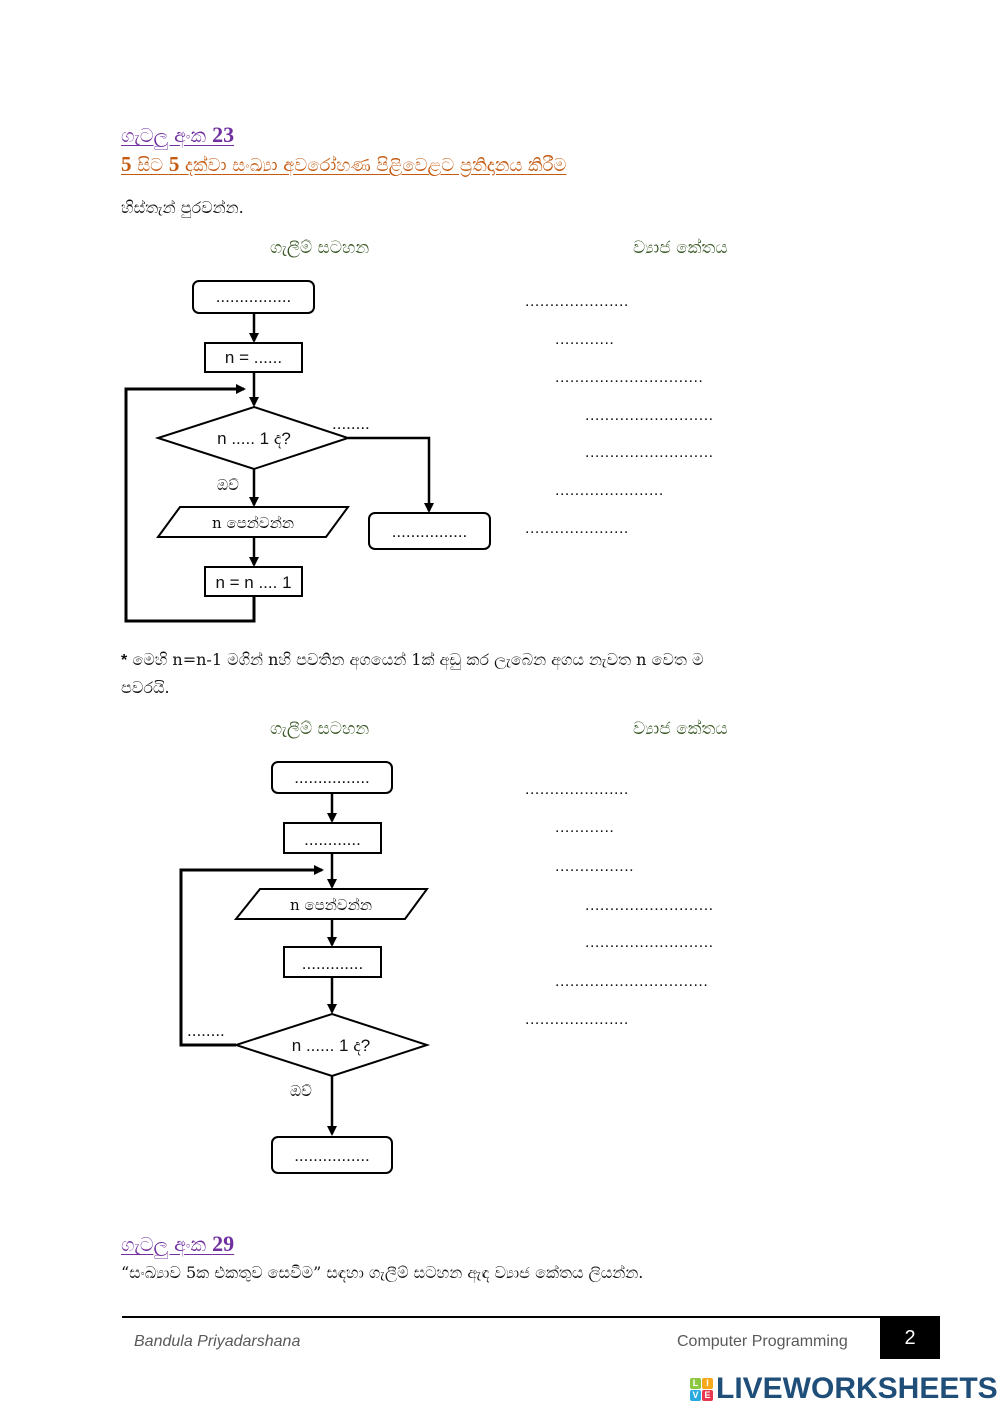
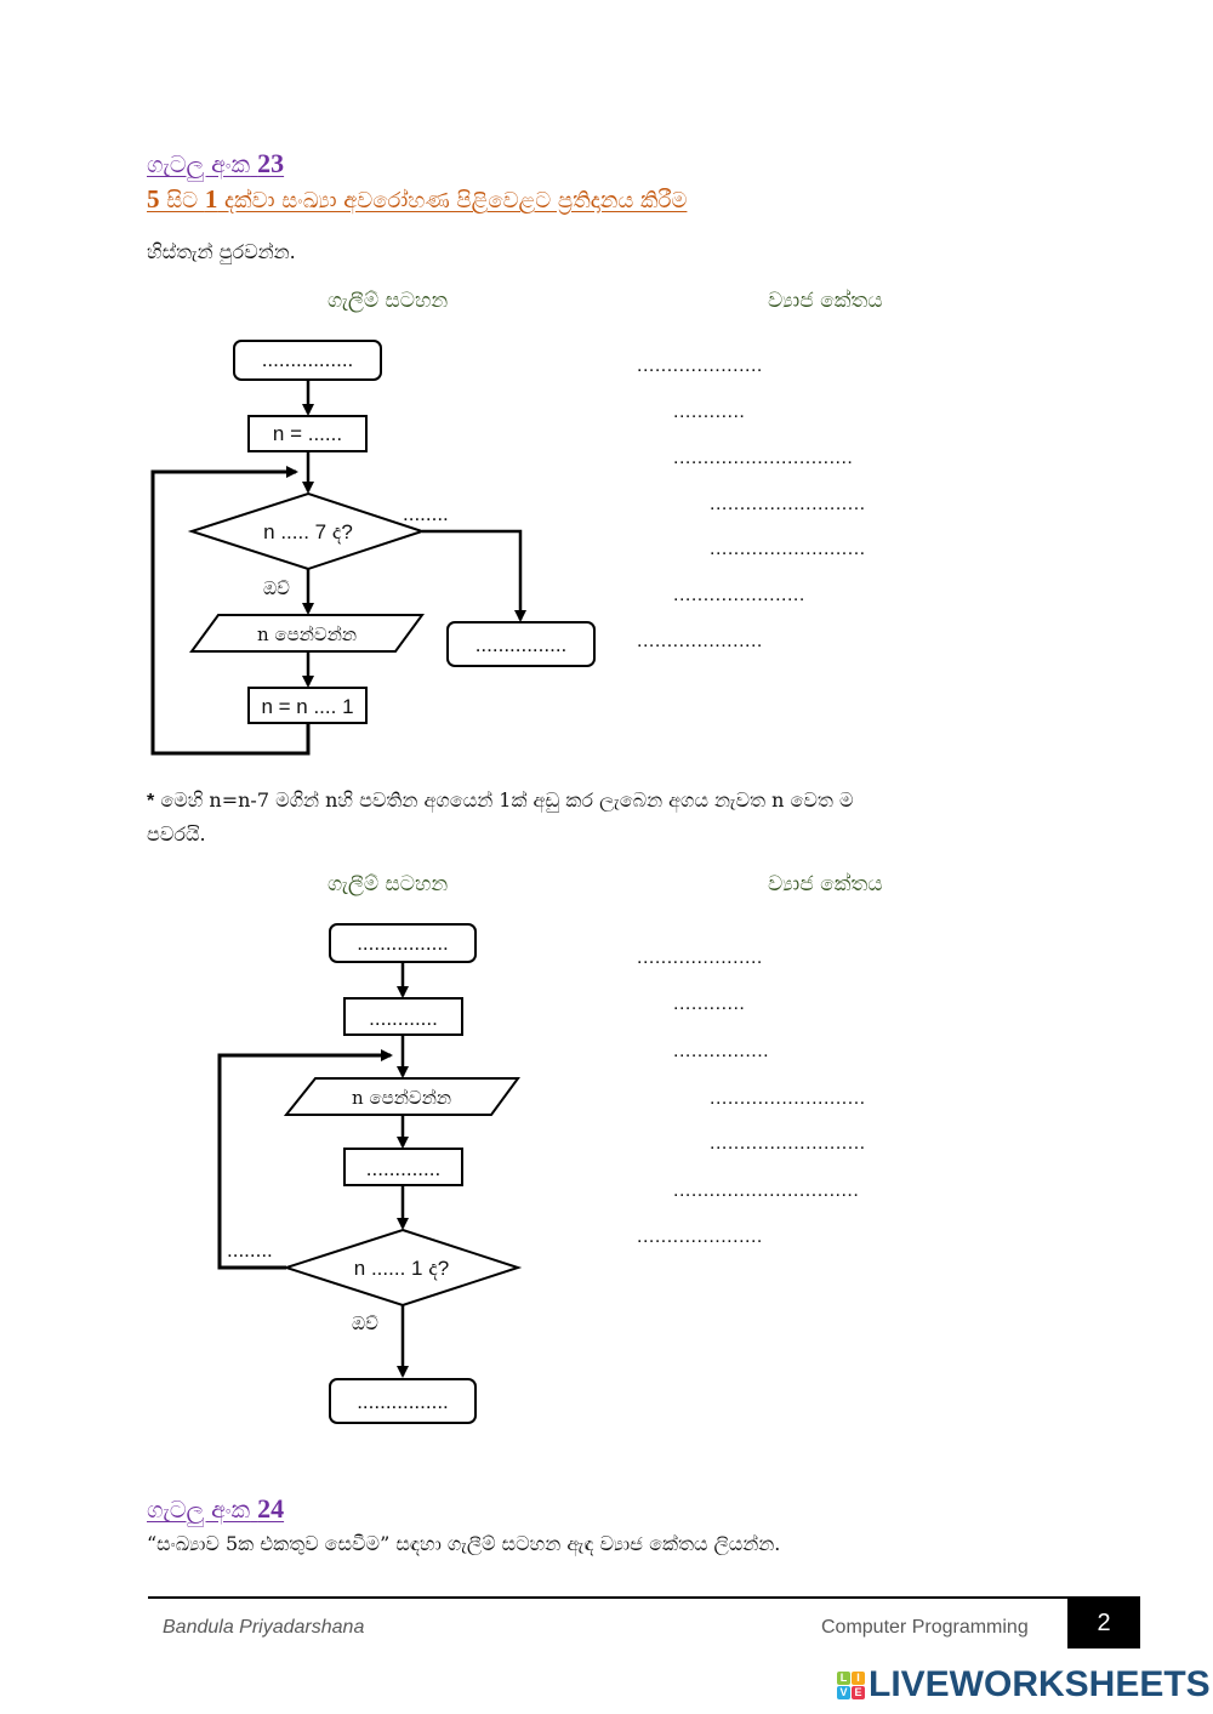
  ගැටලු අංක 23
- 5 සිට 5 දක්වා සංඛ්‍යා අවරෝහණ පිළිවෙළට ප්‍රතිදානය කිරීම
+ 5 සිට 1 දක්වා සංඛ්‍යා අවරෝහණ පිළිවෙළට ප්‍රතිදානය කිරීම
  හිස්තැන් පුරවන්න.
  ගැලීම් සටහන
  ව්‍යාජ කේතය
  ................
  n = ......
- n ..... 1 ද?
+ n ..... 7 ද?
  ........
  ................
  ඔව්
  n පෙන්වන්න
  n = n .... 1
  .....................
  ............
  ..............................
  ..........................
  ..........................
  ......................
  .....................
- * මෙහි n=n-1 මගින් nහි පවතින අගයෙන් 1ක් අඩු කර ලැබෙන අගය නැවත n වෙත ම
+ * මෙහි n=n-7 මගින් nහි පවතින අගයෙන් 1ක් අඩු කර ලැබෙන අගය නැවත n වෙත ම
  පවරයි.
  ගැලීම් සටහන
  ව්‍යාජ කේතය
  ................
  ............
  n පෙන්වන්න
  .............
  n ...... 1 ද?
  ........
  ඔව්
  ................
  .....................
  ............
  ................
  ..........................
  ..........................
  ...............................
  .....................
- ගැටලු අංක 29
+ ගැටලු අංක 24
  “සංඛ්‍යාව 5ක එකතුව සෙවීම” සඳහා ගැලීම් සටහන ඇඳ ව්‍යාජ කේතය ලියන්න.
  Bandula Priyadarshana
  Computer Programming
  2
  L
  I
  V
  E
  LIVEWORKSHEETS
